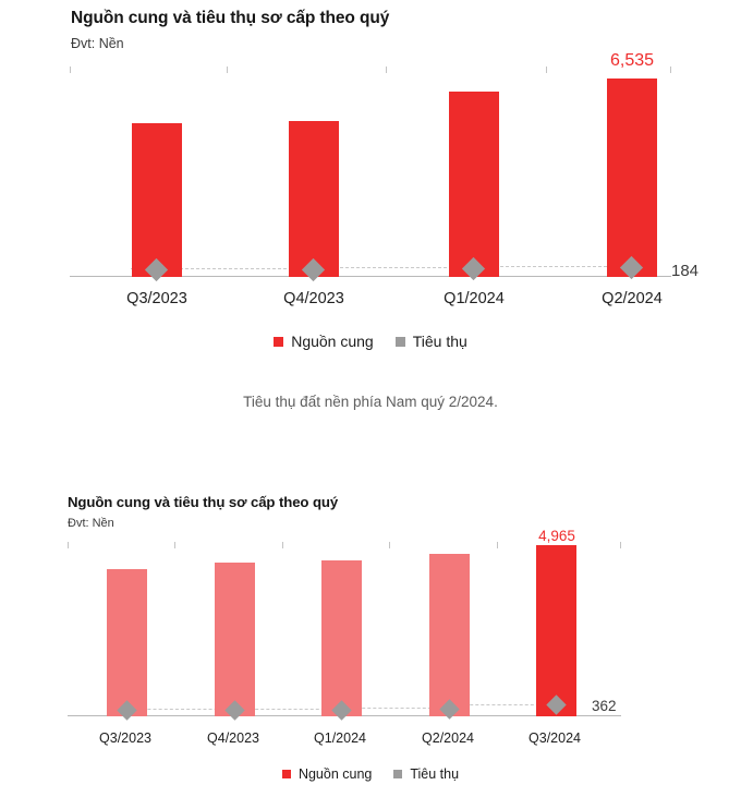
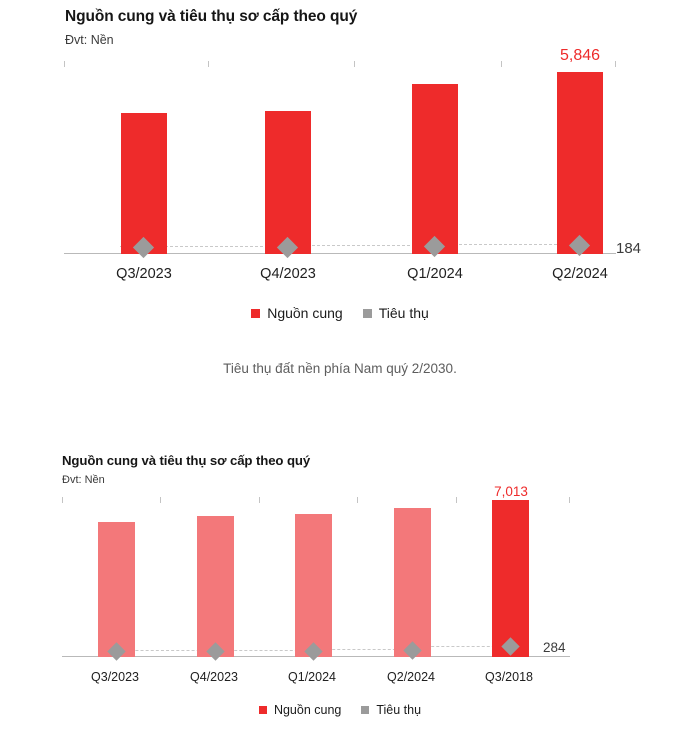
  Nguồn cung và tiêu thụ sơ cấp theo quý
  Đvt: Nền
- 6,535
+ 5,846
  184
  Q3/2023
  Q4/2023
  Q1/2024
  Q2/2024
  Nguồn cung
  Tiêu thụ
- Tiêu thụ đất nền phía Nam quý 2/2024.
+ Tiêu thụ đất nền phía Nam quý 2/2030.
  Nguồn cung và tiêu thụ sơ cấp theo quý
  Đvt: Nền
- 4,965
+ 7,013
- 362
+ 284
  Q3/2023
  Q4/2023
  Q1/2024
  Q2/2024
- Q3/2024
+ Q3/2018
  Nguồn cung
  Tiêu thụ
